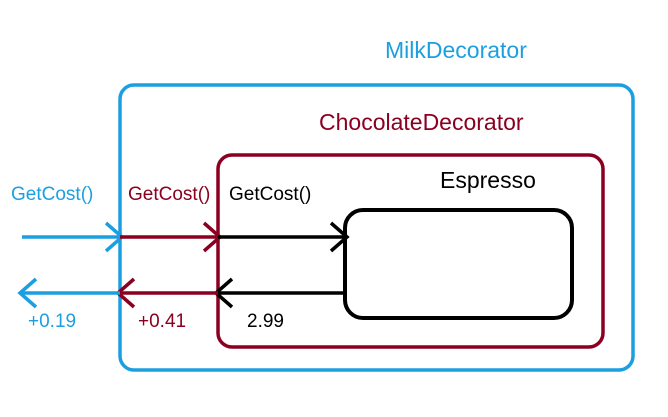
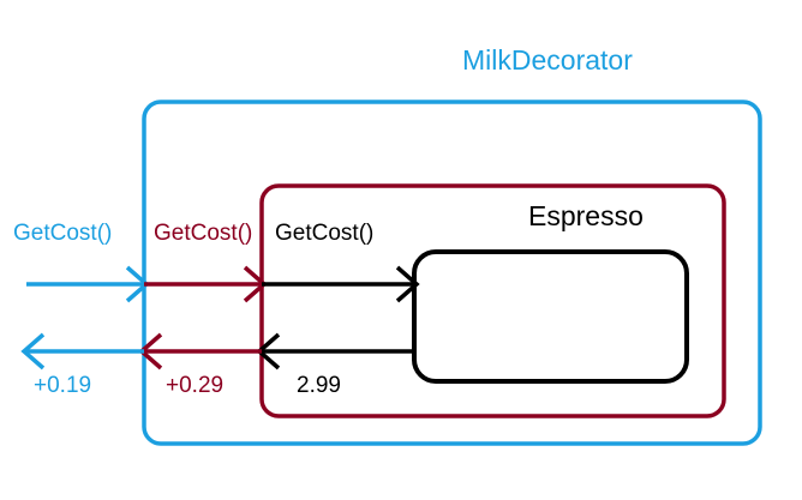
  MilkDecorator
- ChocolateDecorator
  Espresso
  GetCost()
  GetCost()
  GetCost()
  +0.19
- +0.41
+ +0.29
  2.99
